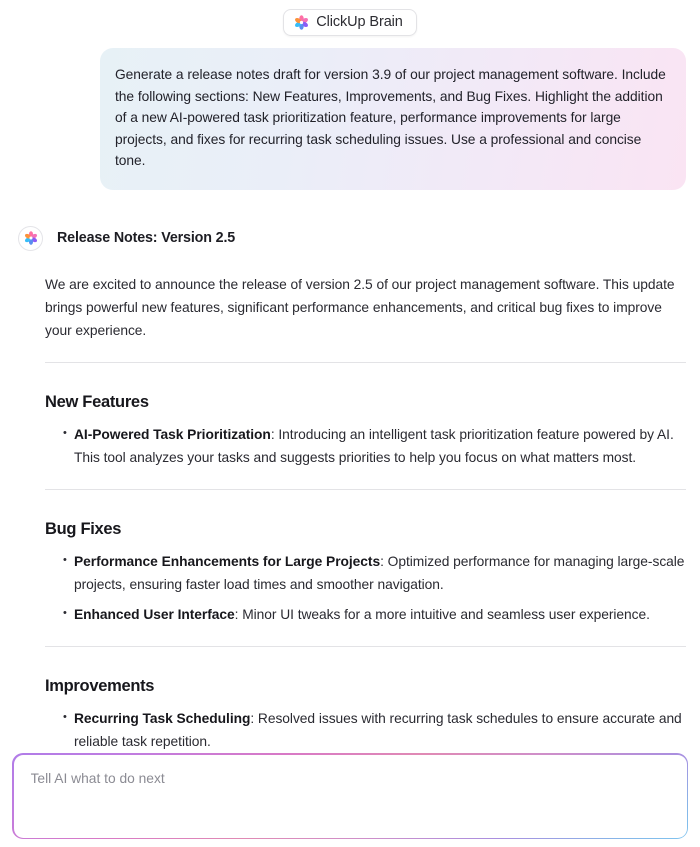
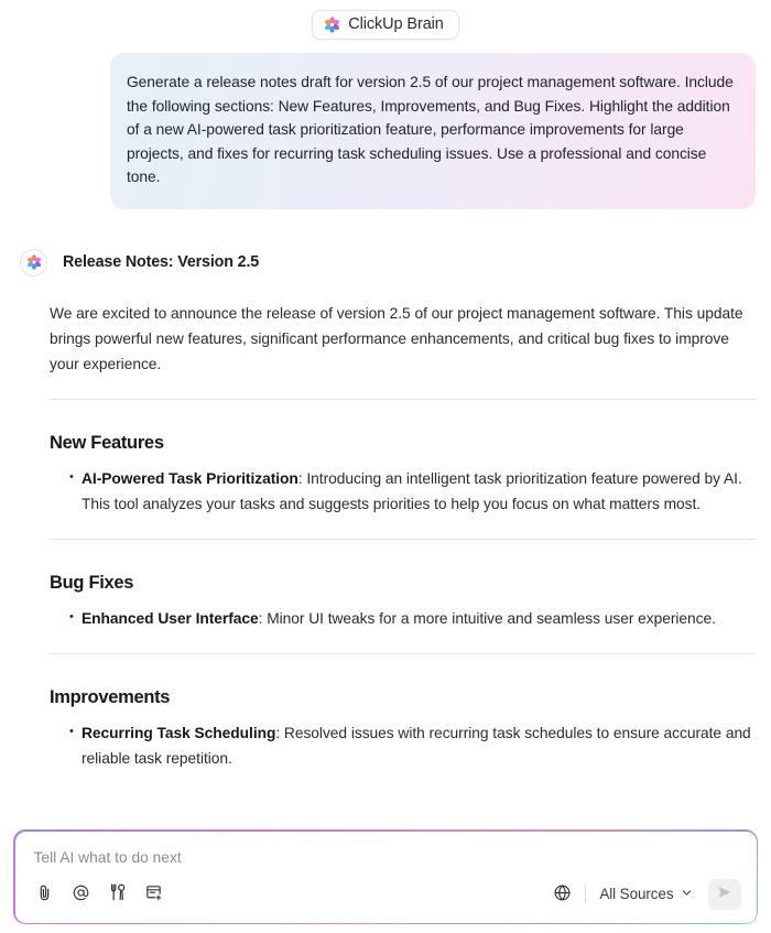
  ClickUp Brain
- Generate a release notes draft for version 3.9 of our project management software. Include the following sections: New Features, Improvements, and Bug Fixes. Highlight the addition of a new AI-powered task prioritization feature, performance improvements for large projects, and fixes for recurring task scheduling issues. Use a professional and concise tone.
+ Generate a release notes draft for version 2.5 of our project management software. Include the following sections: New Features, Improvements, and Bug Fixes. Highlight the addition of a new AI-powered task prioritization feature, performance improvements for large projects, and fixes for recurring task scheduling issues. Use a professional and concise tone.
  Release Notes: Version 2.5
  We are excited to announce the release of version 2.5 of our project management software. This update brings powerful new features, significant performance enhancements, and critical bug fixes to improve your experience.
  New Features
  AI-Powered Task Prioritization: Introducing an intelligent task prioritization feature powered by AI. This tool analyzes your tasks and suggests priorities to help you focus on what matters most.
  Bug Fixes
- Performance Enhancements for Large Projects: Optimized performance for managing large-scale projects, ensuring faster load times and smoother navigation.
  Enhanced User Interface: Minor UI tweaks for a more intuitive and seamless user experience.
  Improvements
  Recurring Task Scheduling: Resolved issues with recurring task schedules to ensure accurate and reliable task repetition.
  Tell AI what to do next
+ All Sources
